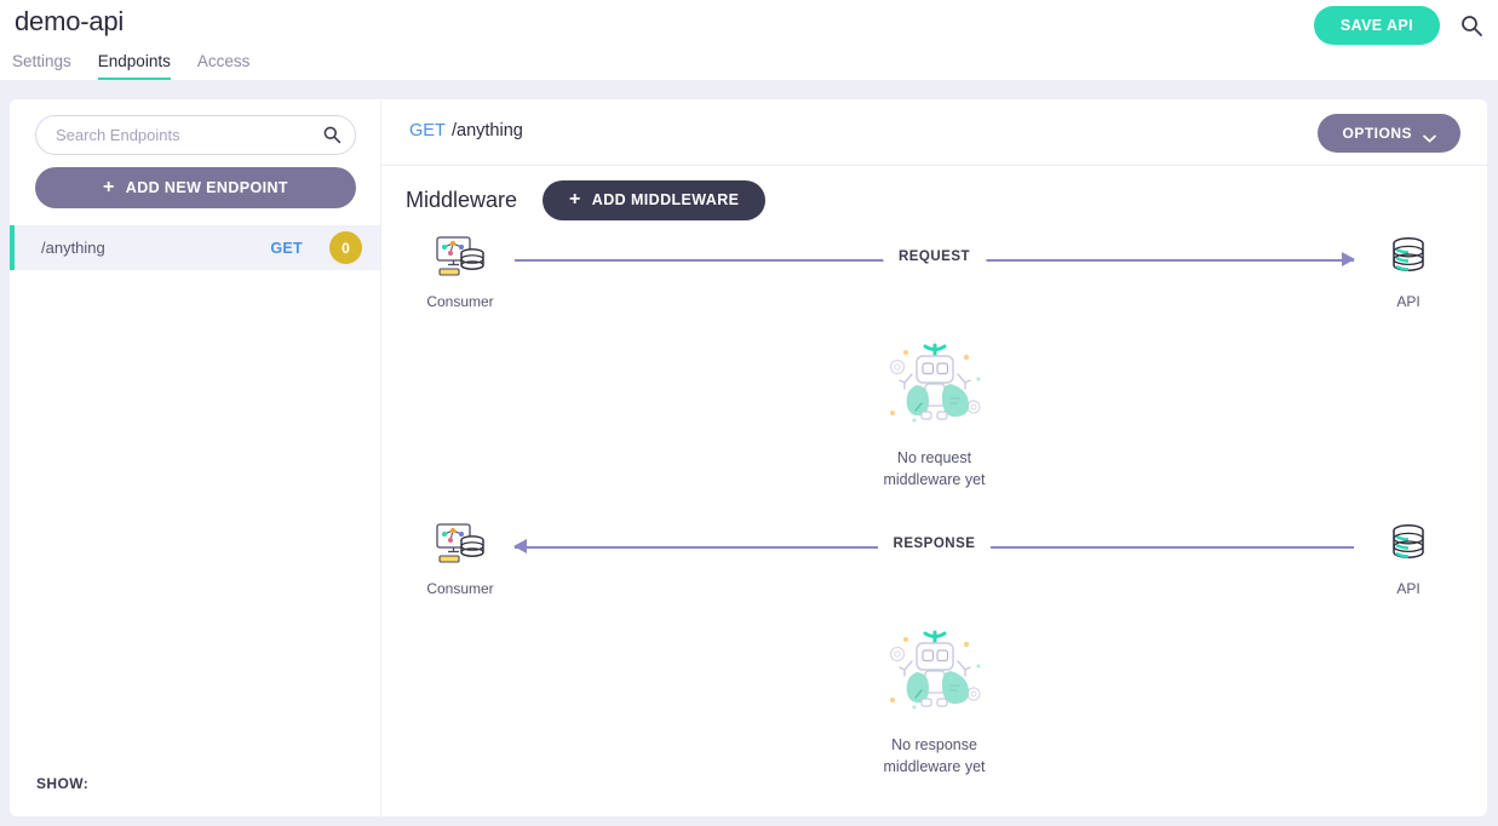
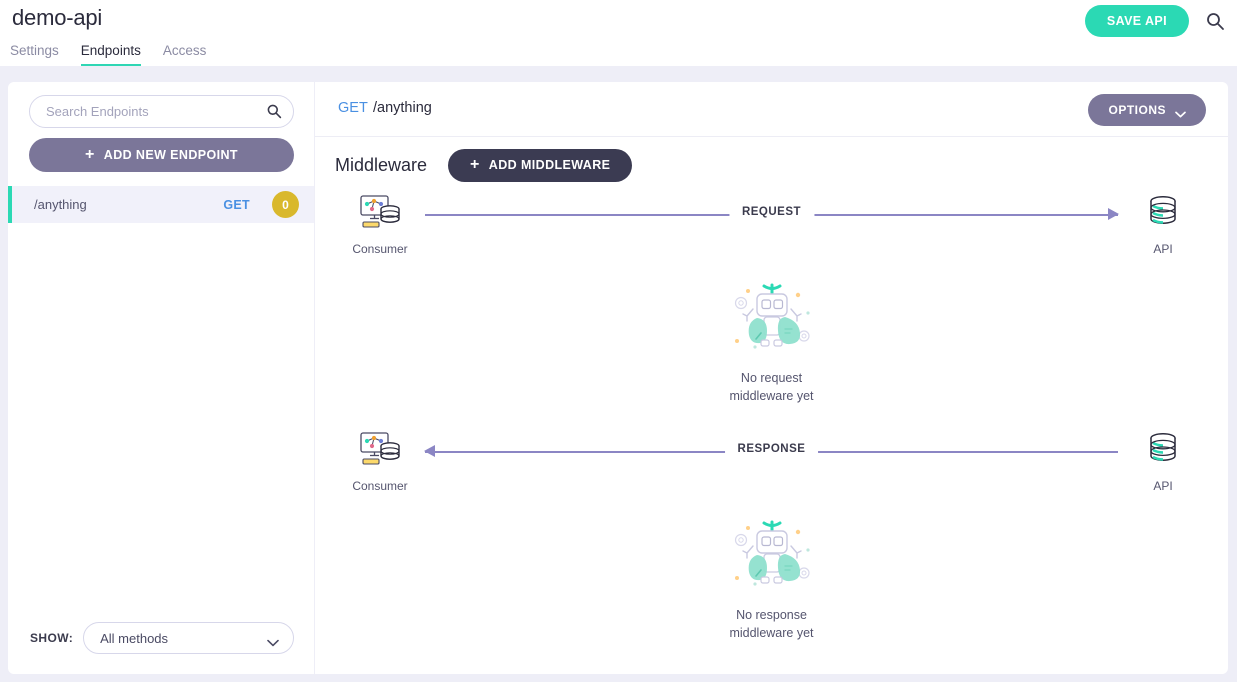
  demo-api
  Settings
  Endpoints
  Access
  SAVE API
  Search Endpoints
  +
  ADD NEW ENDPOINT
  /anything
  GET
  0
  SHOW:
+ All methods
  GET
  /anything
  OPTIONS
  Middleware
  +
  ADD MIDDLEWARE
  Consumer
  REQUEST
  API
  No request
  middleware yet
  Consumer
  RESPONSE
  API
  No response
  middleware yet
